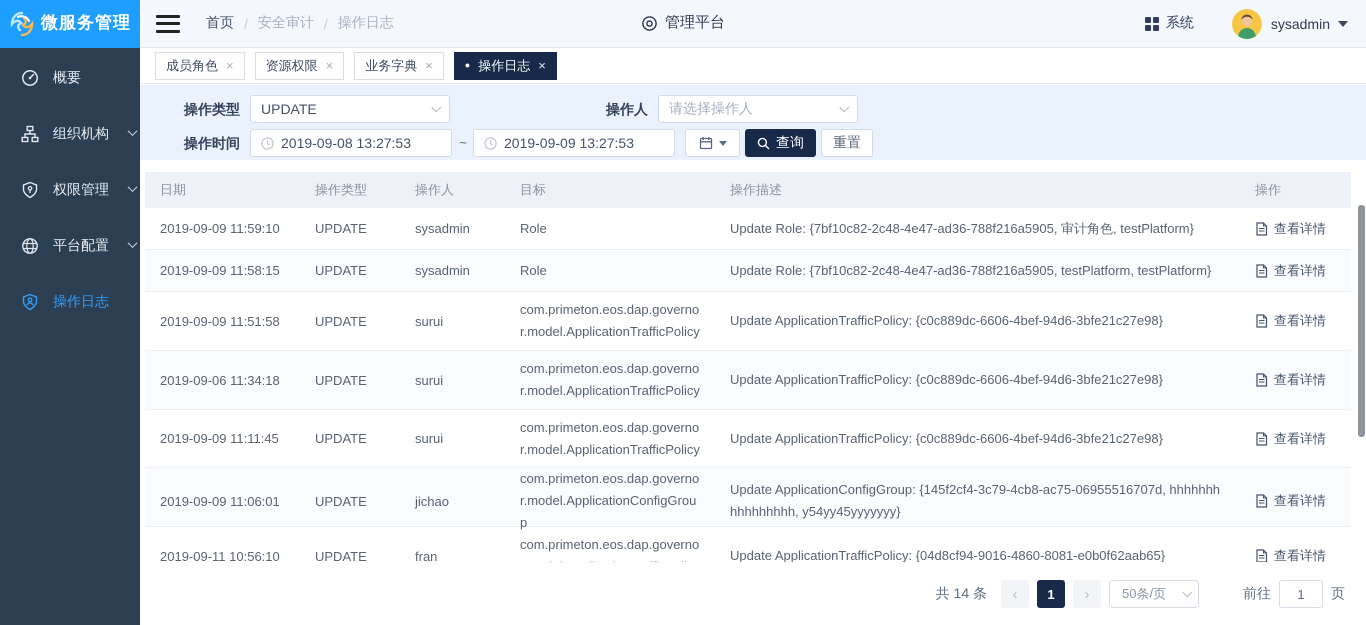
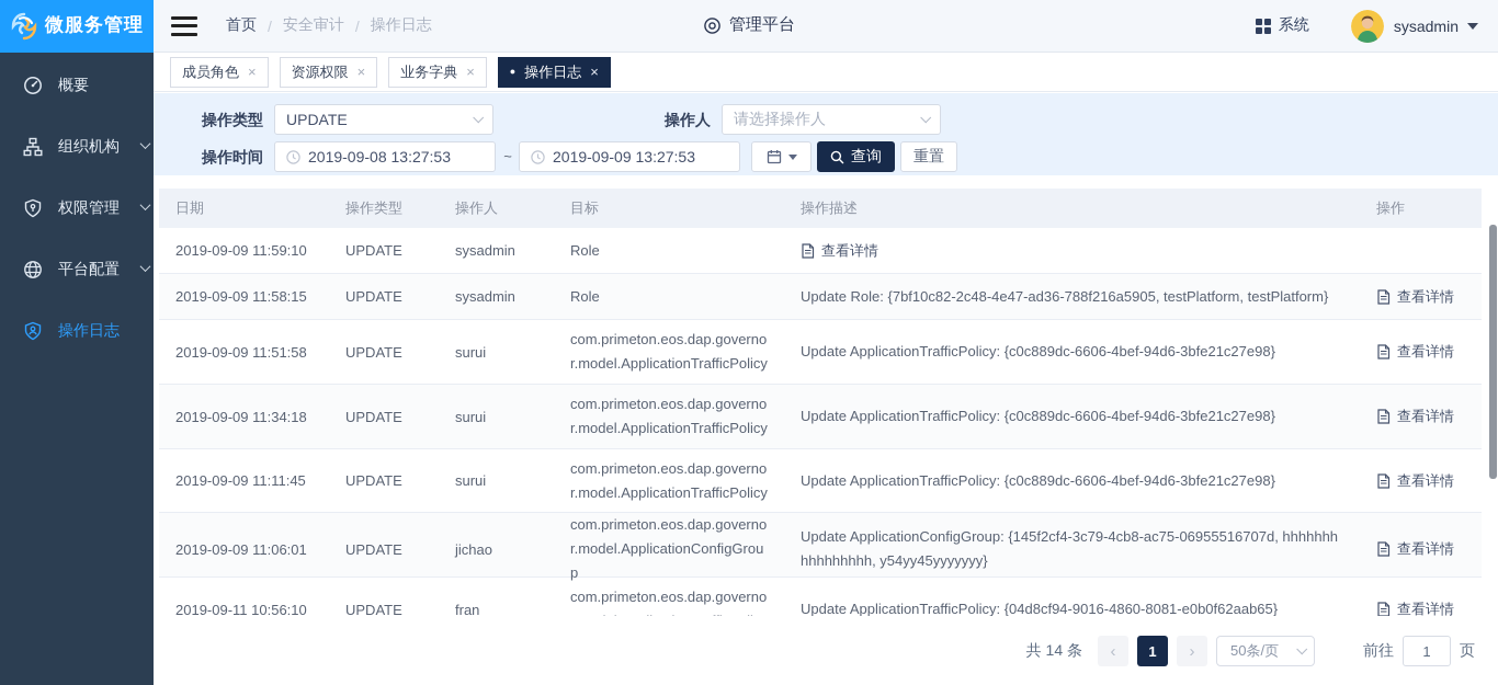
  微服务管理
  首页
  /
  安全审计
  /
  操作日志
  管理平台
  系统
  sysadmin
  概要
  组织机构
  权限管理
  平台配置
  操作日志
  成员角色
  ×
  资源权限
  ×
  业务字典
  ×
  ●
  操作日志
  ×
  操作类型
  UPDATE
  操作人
  请选择操作人
  操作时间
  2019-09-08 13:27:53
  ~
  2019-09-09 13:27:53
  查询
  重置
  日期
  操作类型
  操作人
  目标
  操作描述
  操作
  2019-09-09 11:59:10
  UPDATE
  sysadmin
  Role
- Update Role: {7bf10c82-2c48-4e47-ad36-788f216a5905, 审计角色, testPlatform}
  查看详情
  2019-09-09 11:58:15
  UPDATE
  sysadmin
  Role
  Update Role: {7bf10c82-2c48-4e47-ad36-788f216a5905, testPlatform, testPlatform}
  查看详情
  2019-09-09 11:51:58
  UPDATE
  surui
  com.primeton.eos.dap.governor.model.ApplicationTrafficPolicy
  Update ApplicationTrafficPolicy: {c0c889dc-6606-4bef-94d6-3bfe21c27e98}
  查看详情
- 2019-09-06 11:34:18
+ 2019-09-09 11:34:18
  UPDATE
  surui
  com.primeton.eos.dap.governor.model.ApplicationTrafficPolicy
  Update ApplicationTrafficPolicy: {c0c889dc-6606-4bef-94d6-3bfe21c27e98}
  查看详情
  2019-09-09 11:11:45
  UPDATE
  surui
  com.primeton.eos.dap.governor.model.ApplicationTrafficPolicy
  Update ApplicationTrafficPolicy: {c0c889dc-6606-4bef-94d6-3bfe21c27e98}
  查看详情
  2019-09-09 11:06:01
  UPDATE
  jichao
  com.primeton.eos.dap.governor.model.ApplicationConfigGroup
  Update ApplicationConfigGroup: {145f2cf4-3c79-4cb8-ac75-06955516707d, hhhhhhhhhhhhhhhh, y54yy45yyyyyyy}
  查看详情
  2019-09-11 10:56:10
  UPDATE
  fran
  Update ApplicationTrafficPolicy: {04d8cf94-9016-4860-8081-e0b0f62aab65}
  查看详情
  共 14 条
  ‹
  1
  ›
  50条/页
  前往
  1
  页
